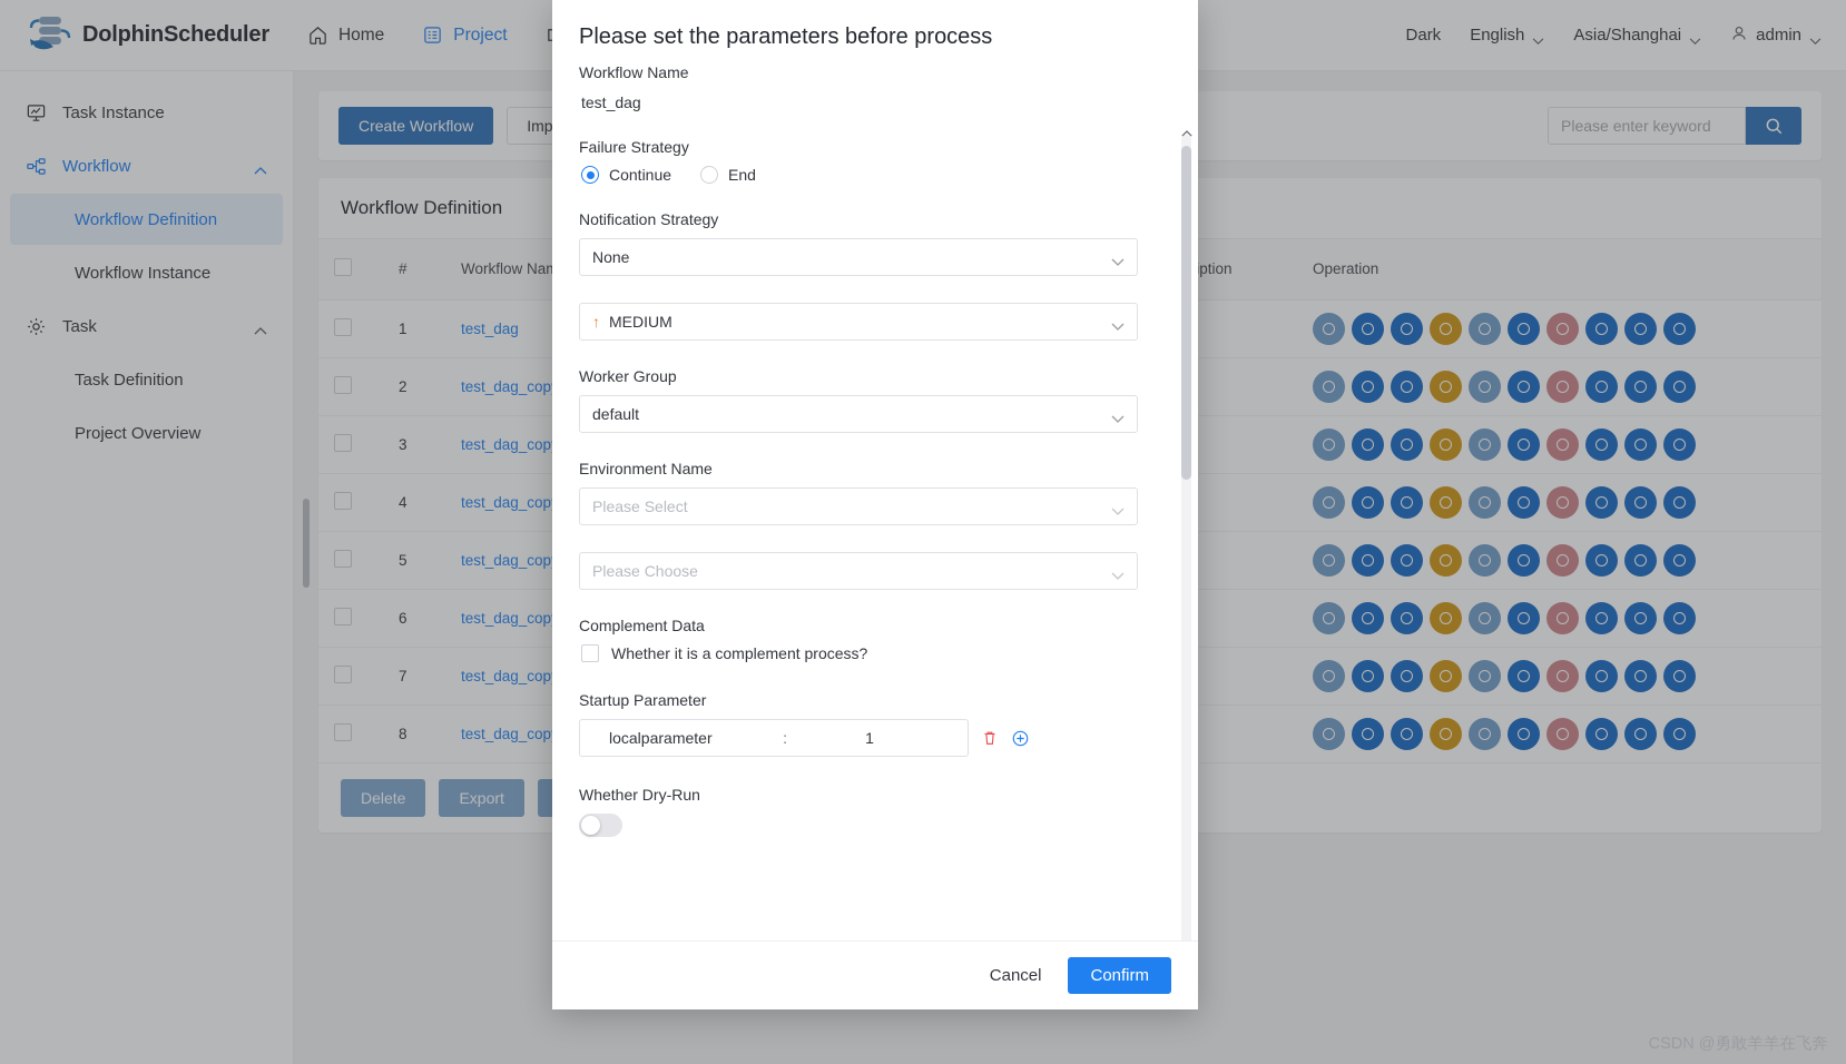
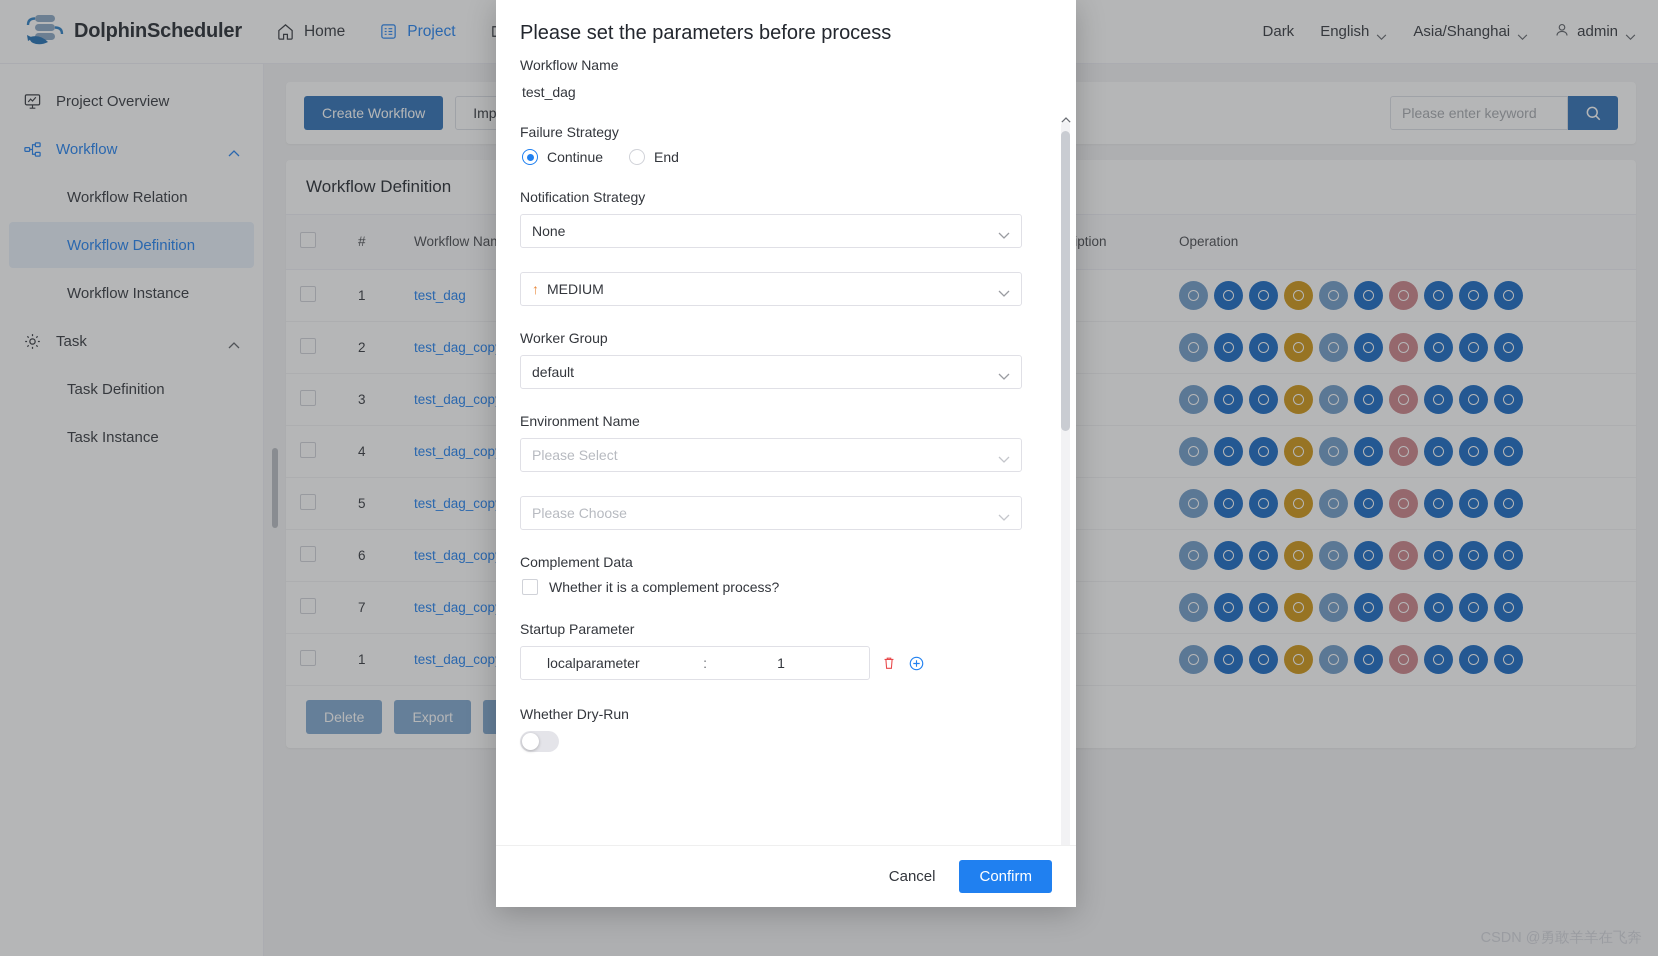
  DolphinScheduler
  Home
  Project
  Dark
  English
  Asia/Shanghai
  admin
- Task Instance
+ Project Overview
  Workflow
+ Workflow Relation
  Workflow Definition
  Workflow Instance
  Task
  Task Definition
- Project Overview
+ Task Instance
  Create Workflow
  Please enter keyword
  Workflow Definition
  	1	test_dag
  	2	test_dag_cop
  	3	test_dag_cop
  	4	test_dag_cop
  	5	test_dag_cop
  	6	test_dag_cop
  	7	test_dag_cop
- 	8	test_dag_cop
+ 	1	test_dag_cop
  Delete
  Export
  Please set the parameters before process
  Workflow Name
  test_dag
  Failure Strategy
  Continue
  End
  Notification Strategy
  None
  ↑
  MEDIUM
  Worker Group
  default
  Environment Name
  Please Select
  Please Choose
  Complement Data
  Whether it is a complement process?
  Startup Parameter
  localparameter
  :
  1
  Whether Dry-Run
  Cancel
  Confirm
